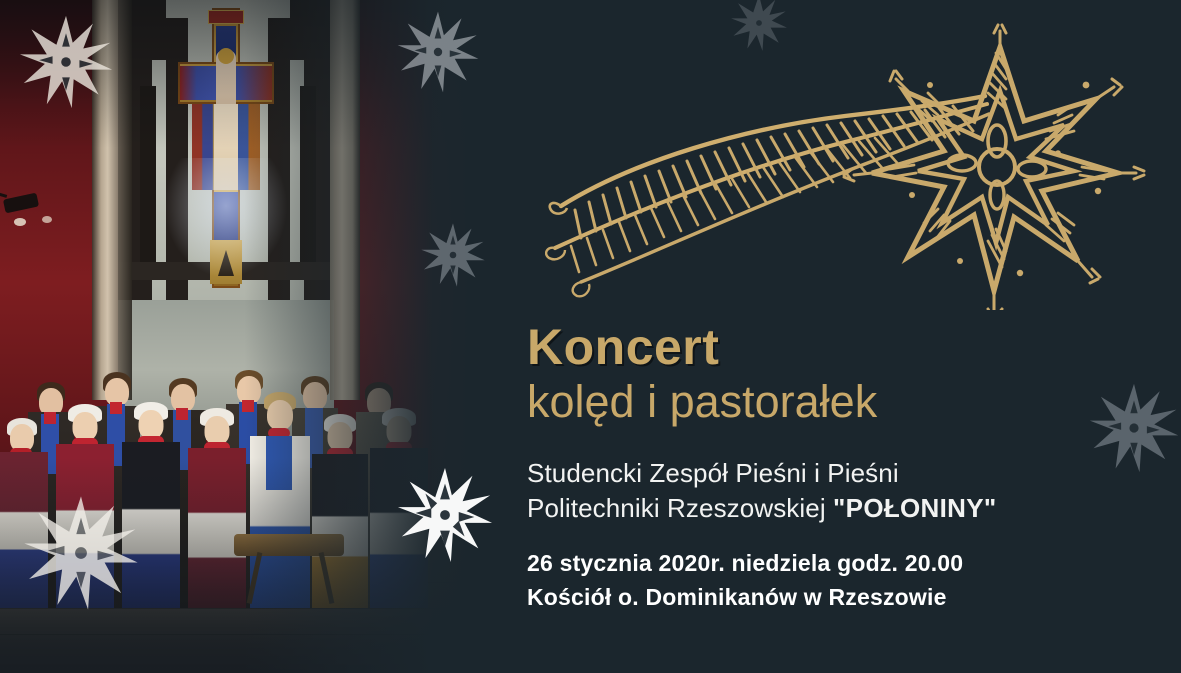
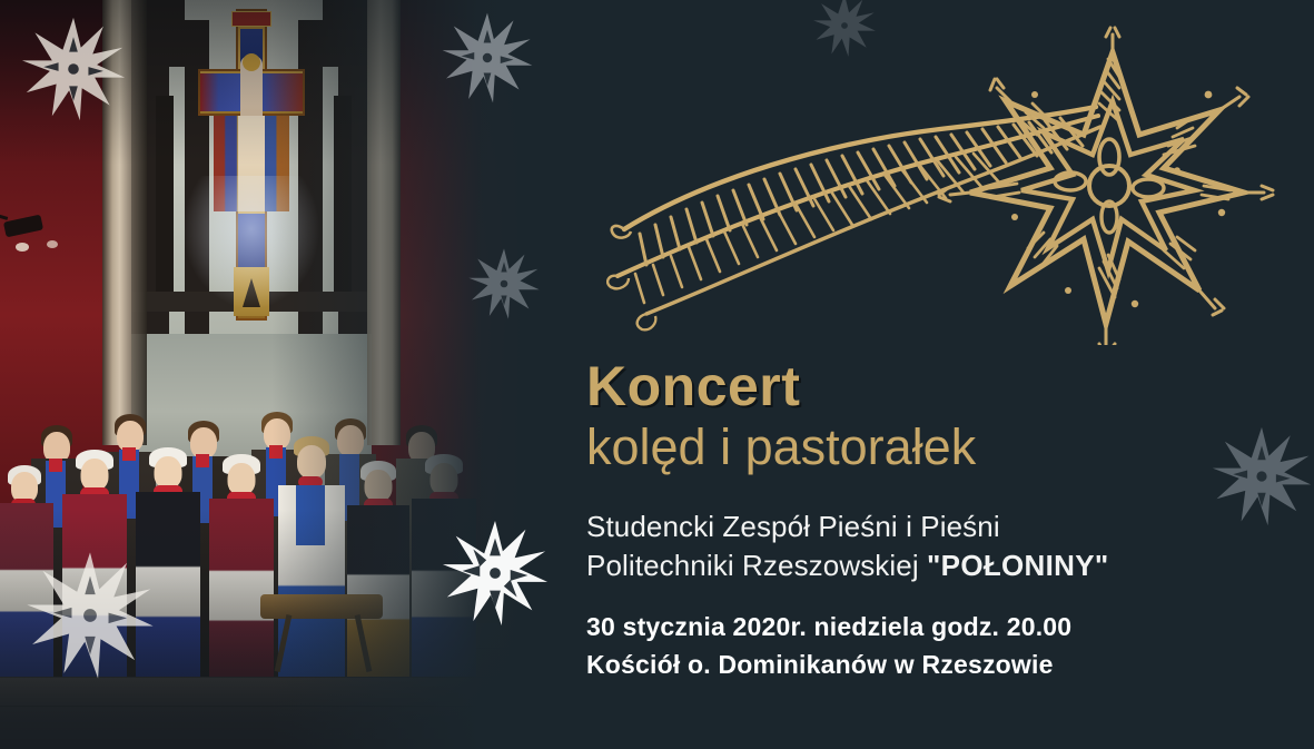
  Koncert
  kolęd i pastorałek
  Studencki Zespół Pieśni i Pieśni
  Politechniki Rzeszowskiej "POŁONINY"
- 26 stycznia 2020r. niedziela godz. 20.00
+ 30 stycznia 2020r. niedziela godz. 20.00
  Kościół o. Dominikanów w Rzeszowie
